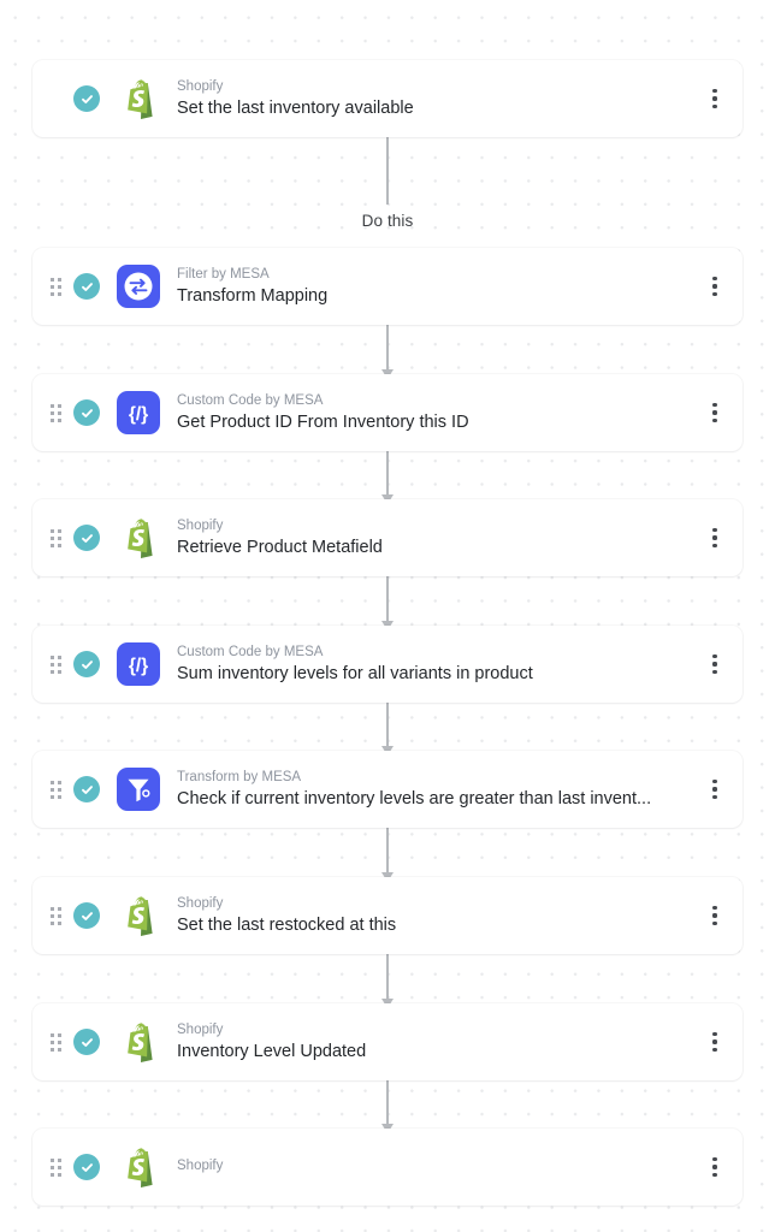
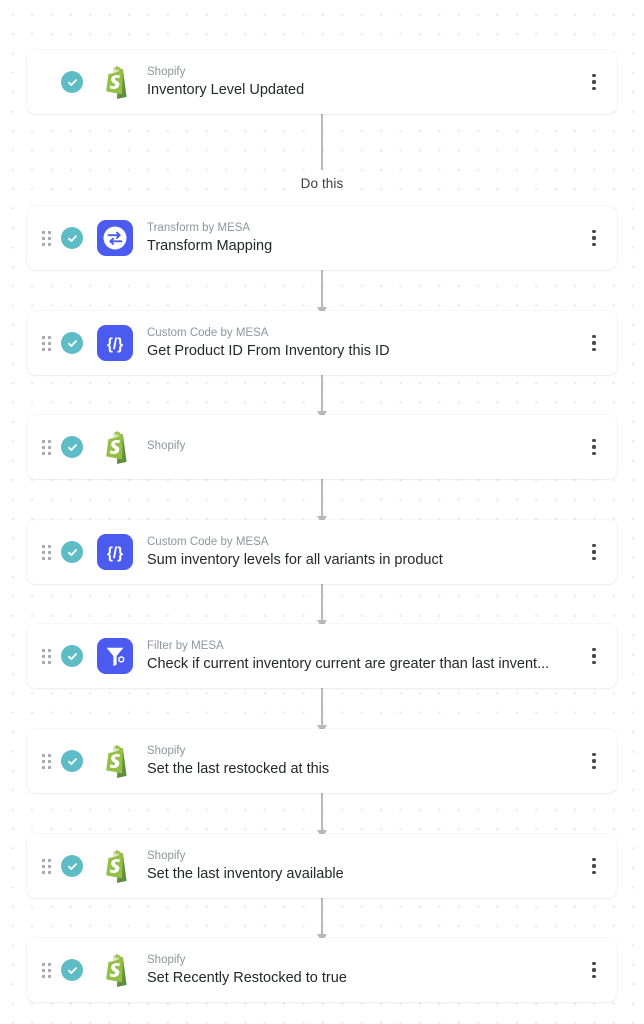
  Do this
  Shopify
- Set the last inventory available
+ Inventory Level Updated
- Filter by MESA
+ Transform by MESA
  Transform Mapping
  {/}
  Custom Code by MESA
  Get Product ID From Inventory this ID
  Shopify
- Retrieve Product Metafield
  {/}
  Custom Code by MESA
  Sum inventory levels for all variants in product
- Transform by MESA
+ Filter by MESA
- Check if current inventory levels are greater than last invent...
+ Check if current inventory current are greater than last invent...
  Shopify
  Set the last restocked at this
  Shopify
- Inventory Level Updated
+ Set the last inventory available
  Shopify
+ Set Recently Restocked to true
